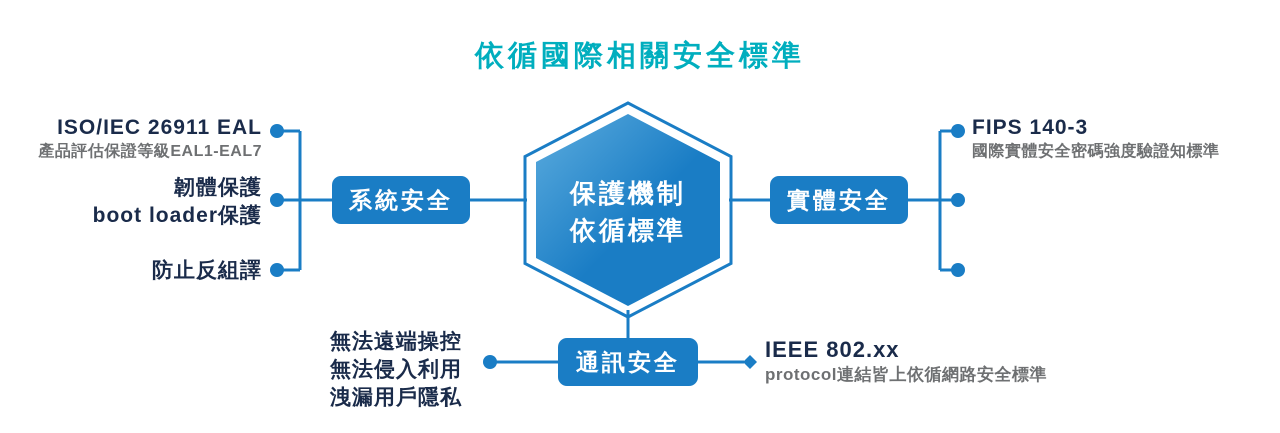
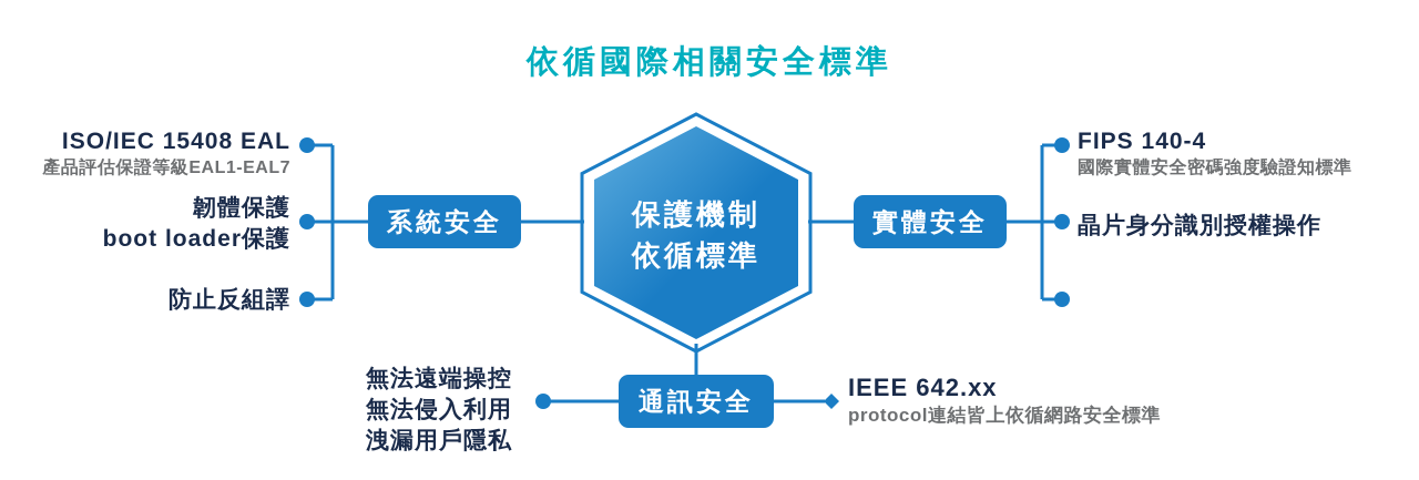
  依循國際相關安全標準
- ISO/IEC 26911 EAL
+ ISO/IEC 15408 EAL
  產品評估保證等級EAL1-EAL7
  韌體保護
  boot loader保護
  防止反組譯
  系統安全
  實體安全
  通訊安全
  保護機制
  依循標準
- FIPS 140-3
+ FIPS 140-4
  國際實體安全密碼強度驗證知標準
+ 晶片身分識別授權操作
  無法遠端操控
  無法侵入利用
  洩漏用戶隱私
- IEEE 802.xx
+ IEEE 642.xx
  protocol連結皆上依循網路安全標準
